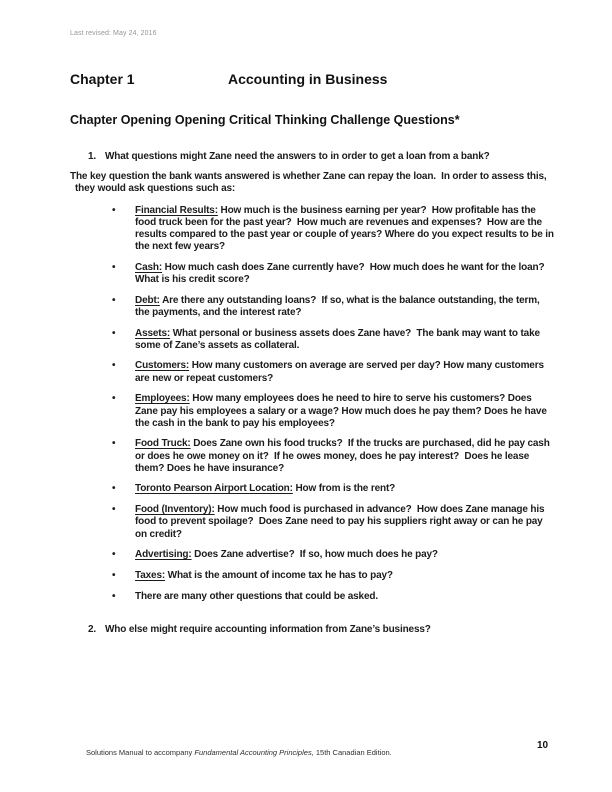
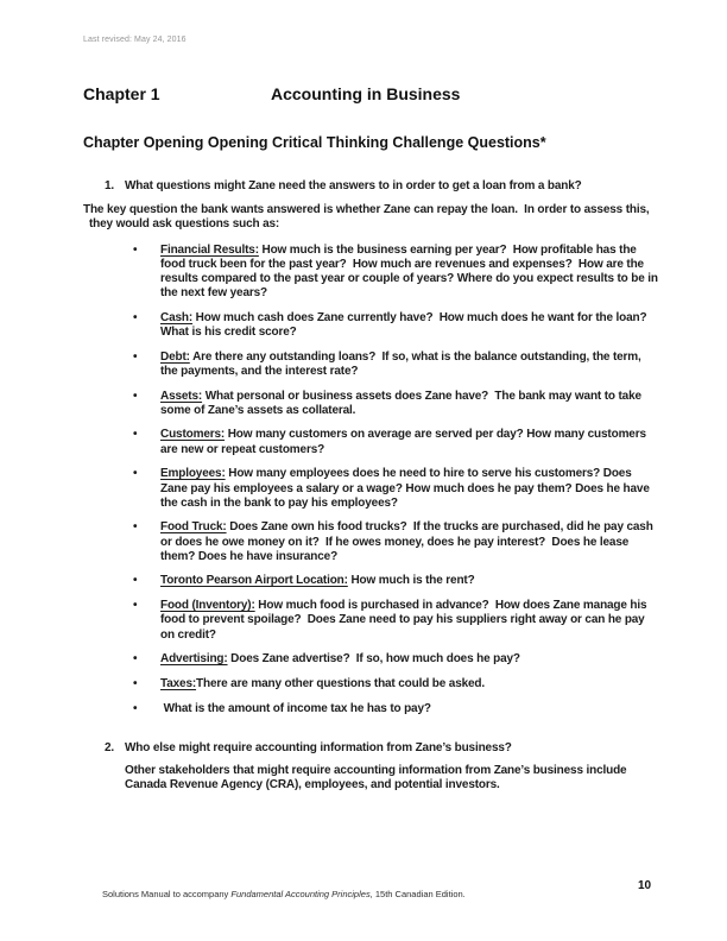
  Chapter 1 Accounting in Business
  Chapter Opening Opening Critical Thinking Challenge Questions*
  1.
  What questions might Zane need the answers to in order to get a loan from a bank?
  The key question the bank wants answered is whether Zane can repay the loan. In order to assess this, they would ask questions such as:
  •
  Financial Results: How much is the business earning per year? How profitable has the food truck been for the past year? How much are revenues and expenses? How are the results compared to the past year or couple of years? Where do you expect results to be in the next few years?
  •
  Cash: How much cash does Zane currently have? How much does he want for the loan? What is his credit score?
  •
  Debt: Are there any outstanding loans? If so, what is the balance outstanding, the term, the payments, and the interest rate?
  •
  Assets: What personal or business assets does Zane have? The bank may want to take some of Zane’s assets as collateral.
  •
  Customers: How many customers on average are served per day? How many customers are new or repeat customers?
  •
  Employees: How many employees does he need to hire to serve his customers? Does Zane pay his employees a salary or a wage? How much does he pay them? Does he have the cash in the bank to pay his employees?
  •
  Food Truck: Does Zane own his food trucks? If the trucks are purchased, did he pay cash or does he owe money on it? If he owes money, does he pay interest? Does he lease them? Does he have insurance?
  •
- Toronto Pearson Airport Location: How from is the rent?
+ Toronto Pearson Airport Location: How much is the rent?
  •
  Food (Inventory): How much food is purchased in advance? How does Zane manage his food to prevent spoilage? Does Zane need to pay his suppliers right away or can he pay on credit?
  •
  Advertising: Does Zane advertise? If so, how much does he pay?
  •
- Taxes: What is the amount of income tax he has to pay?
+ Taxes:There are many other questions that could be asked.
  •
- There are many other questions that could be asked.
+ What is the amount of income tax he has to pay?
  2.
  Who else might require accounting information from Zane’s business?
+ Other stakeholders that might require accounting information from Zane’s business include Canada Revenue Agency (CRA), employees, and potential investors.
  10
  Solutions Manual to accompany Fundamental Accounting Principles, 15th Canadian Edition.
